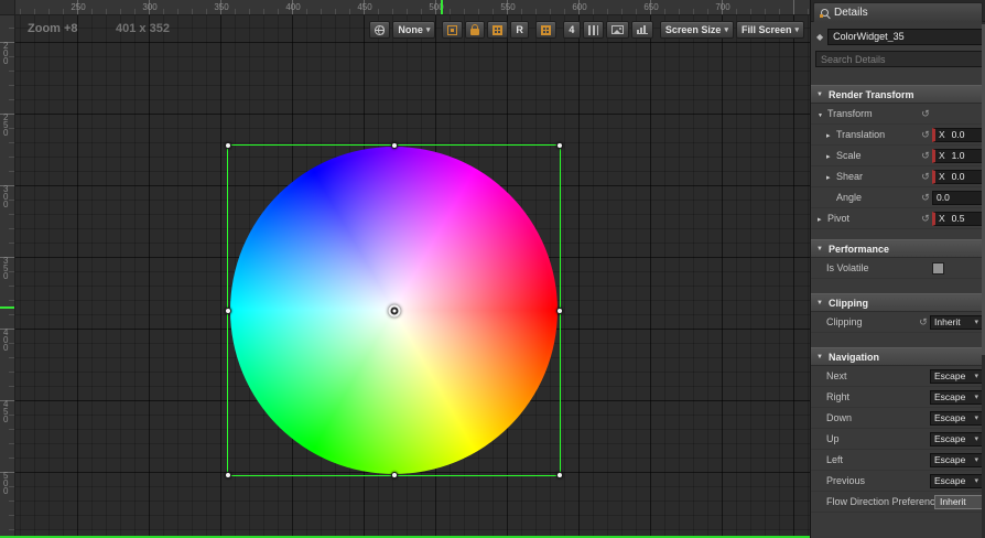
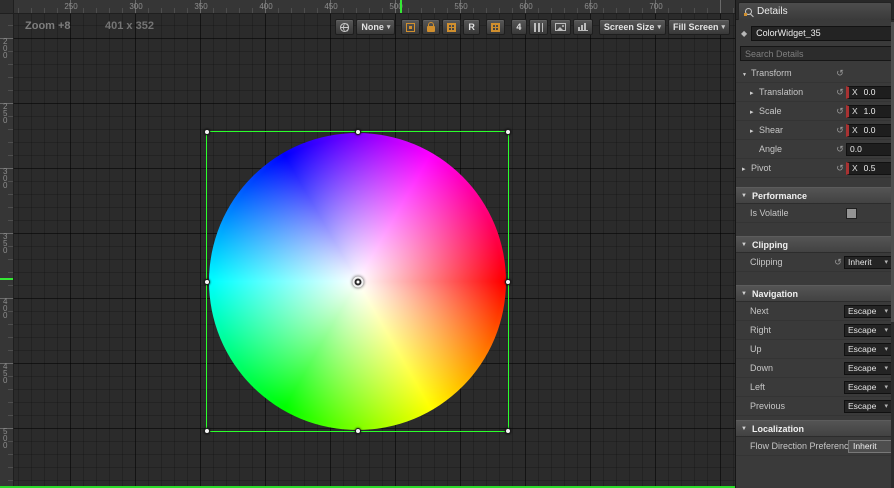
  250
  300
  350
  400
  450
  550
  600
  650
  700
  200
  250
  300
  350
  400
  450
  500
  Zoom +8
  401 x 352
  None
  R
  4
  Screen Size
  Fill Screen
  Details
  ColorWidget_35
  Search Details
- Render Transform
  Transform
  Translation
  X
  0.0
  Scale
  X
  1.0
  Shear
  X
  0.0
  Angle
  0.0
  Pivot
  X
  0.5
  Performance
  Is Volatile
  Clipping
  Clipping
  Inherit
  Navigation
  Next
  Escape
  Right
  Escape
- Down
+ Up
  Escape
- Up
+ Down
  Escape
  Left
  Escape
  Previous
  Escape
+ Localization
  Flow Direction Preferenc
  Inherit
